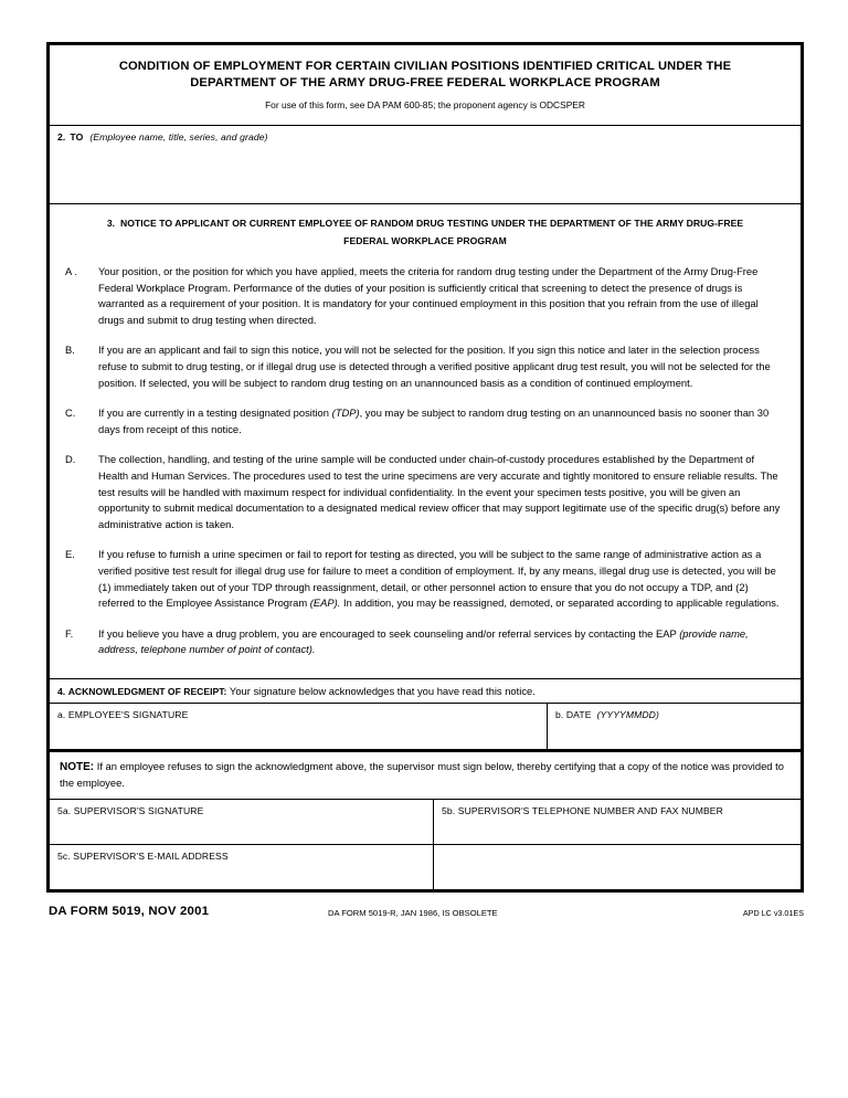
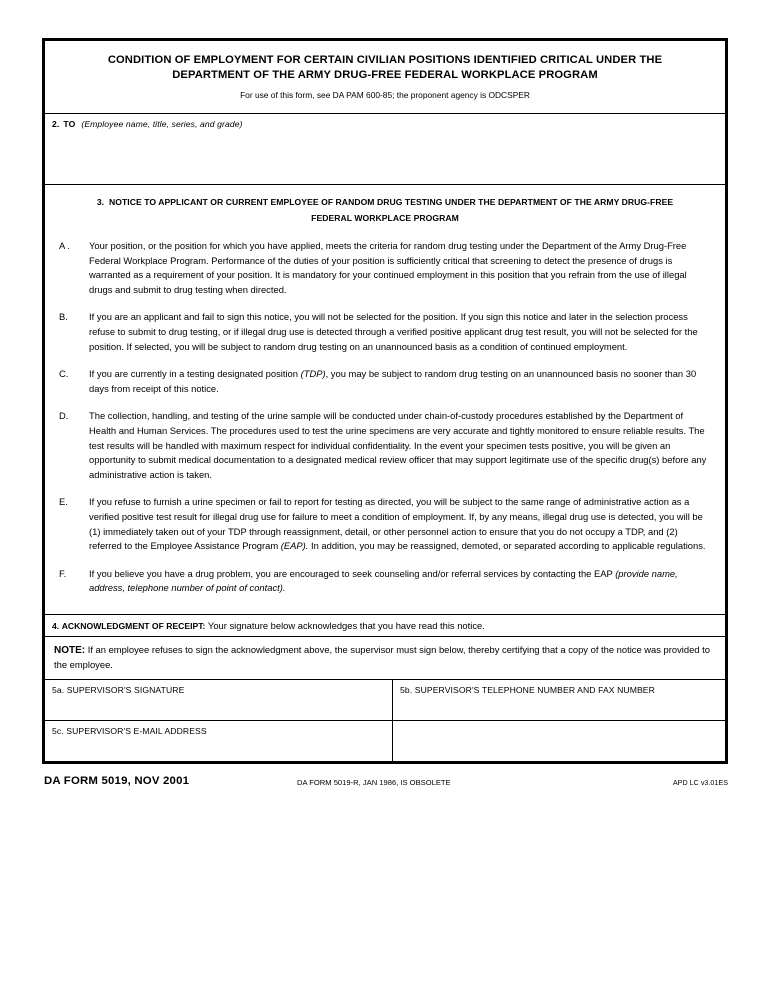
  CONDITION OF EMPLOYMENT FOR CERTAIN CIVILIAN POSITIONS IDENTIFIED CRITICAL UNDER THE
  DEPARTMENT OF THE ARMY DRUG-FREE FEDERAL WORKPLACE PROGRAM
  For use of this form, see DA PAM 600-85; the proponent agency is ODCSPER
  2. TO (Employee name, title, series, and grade)
  3. NOTICE TO APPLICANT OR CURRENT EMPLOYEE OF RANDOM DRUG TESTING UNDER THE DEPARTMENT OF THE ARMY DRUG-FREE
  FEDERAL WORKPLACE PROGRAM
  A .
  Your position, or the position for which you have applied, meets the criteria for random drug testing under the Department of the Army Drug-Free Federal Workplace Program. Performance of the duties of your position is sufficiently critical that screening to detect the presence of drugs is warranted as a requirement of your position. It is mandatory for your continued employment in this position that you refrain from the use of illegal drugs and submit to drug testing when directed.
  B.
  If you are an applicant and fail to sign this notice, you will not be selected for the position. If you sign this notice and later in the selection process refuse to submit to drug testing, or if illegal drug use is detected through a verified positive applicant drug test result, you will not be selected for the position. If selected, you will be subject to random drug testing on an unannounced basis as a condition of continued employment.
  C.
  If you are currently in a testing designated position (TDP), you may be subject to random drug testing on an unannounced basis no sooner than 30 days from receipt of this notice.
  D.
  The collection, handling, and testing of the urine sample will be conducted under chain-of-custody procedures established by the Department of Health and Human Services. The procedures used to test the urine specimens are very accurate and tightly monitored to ensure reliable results. The test results will be handled with maximum respect for individual confidentiality. In the event your specimen tests positive, you will be given an opportunity to submit medical documentation to a designated medical review officer that may support legitimate use of the specific drug(s) before any administrative action is taken.
  E.
  If you refuse to furnish a urine specimen or fail to report for testing as directed, you will be subject to the same range of administrative action as a verified positive test result for illegal drug use for failure to meet a condition of employment. If, by any means, illegal drug use is detected, you will be (1) immediately taken out of your TDP through reassignment, detail, or other personnel action to ensure that you do not occupy a TDP, and (2) referred to the Employee Assistance Program (EAP). In addition, you may be reassigned, demoted, or separated according to applicable regulations.
  F.
  If you believe you have a drug problem, you are encouraged to seek counseling and/or referral services by contacting the EAP (provide name, address, telephone number of point of contact).
  4. ACKNOWLEDGMENT OF RECEIPT: Your signature below acknowledges that you have read this notice.
- a. EMPLOYEE'S SIGNATURE
- b. DATE (YYYYMMDD)
  NOTE: If an employee refuses to sign the acknowledgment above, the supervisor must sign below, thereby certifying that a copy of the notice was provided to the employee.
  5a. SUPERVISOR'S SIGNATURE
  5b. SUPERVISOR'S TELEPHONE NUMBER AND FAX NUMBER
  5c. SUPERVISOR'S E-MAIL ADDRESS
  DA FORM 5019, NOV 2001
  DA FORM 5019-R, JAN 1986, IS OBSOLETE
  APD LC v3.01ES
